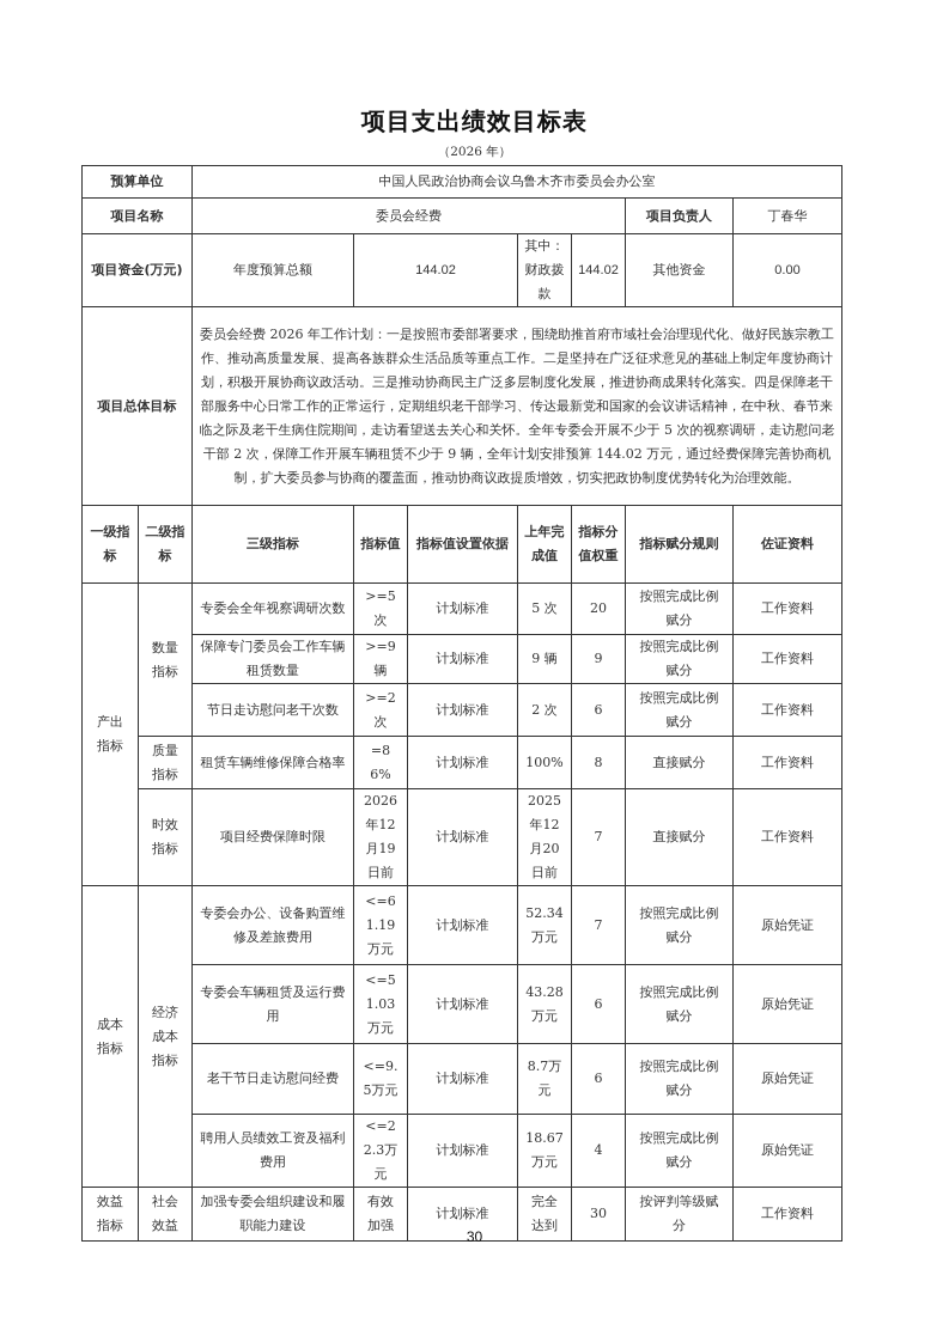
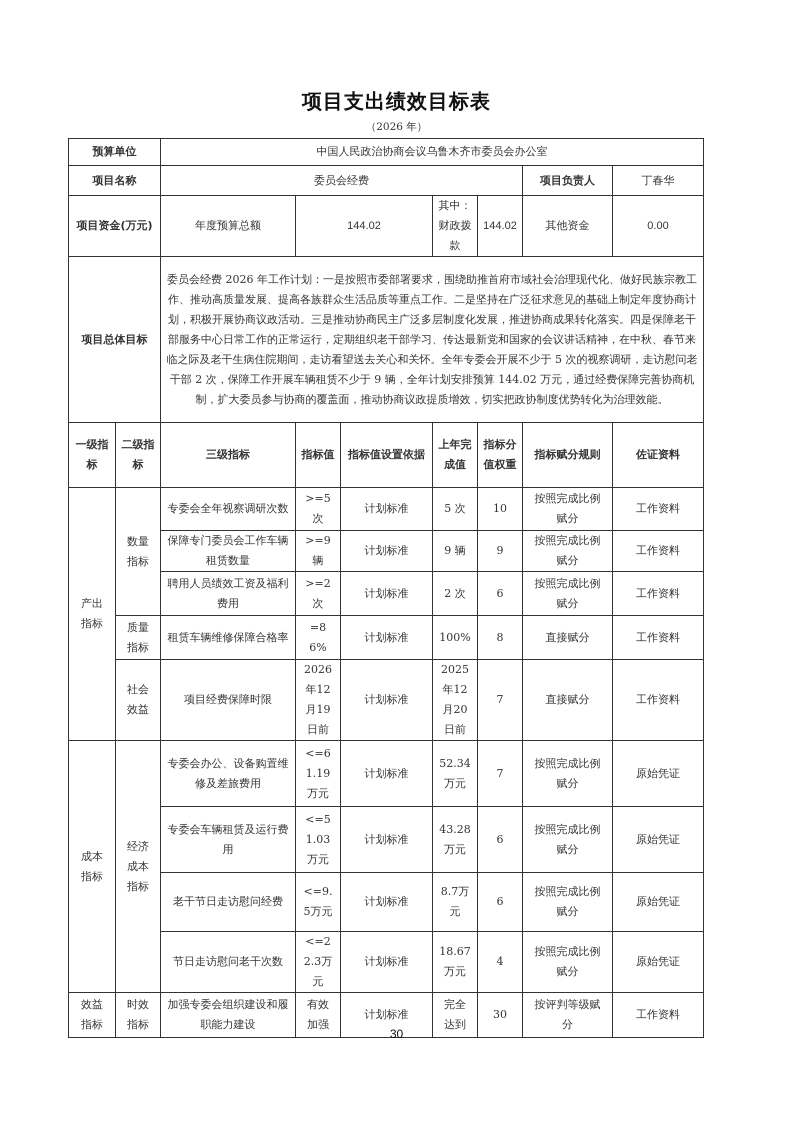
  项目支出绩效目标表
  （2026 年）
  预算单位	中国人民政治协商会议乌鲁木齐市委员会办公室
  项目名称	委员会经费	项目负责人	丁春华
  项目资金(万元)	年度预算总额	144.02	其中：财政拨款	144.02	其他资金	0.00
  项目总体目标	委员会经费 2026 年工作计划：一是按照市委部署要求，围绕助推首府市域社会治理现代化、做好民族宗教工作、推动高质量发展、提高各族群众生活品质等重点工作。二是坚持在广泛征求意见的基础上制定年度协商计划，积极开展协商议政活动。三是推动协商民主广泛多层制度化发展，推进协商成果转化落实。四是保障老干部服务中心日常工作的正常运行，定期组织老干部学习、传达最新党和国家的会议讲话精神，在中秋、春节来临之际及老干生病住院期间，走访看望送去关心和关怀。全年专委会开展不少于 5 次的视察调研，走访慰问老干部 2 次，保障工作开展车辆租赁不少于 9 辆，全年计划安排预算 144.02 万元，通过经费保障完善协商机制，扩大委员参与协商的覆盖面，推动协商议政提质增效，切实把政协制度优势转化为治理效能。
  一级指标	二级指标	三级指标	指标值	指标值设置依据	上年完成值	指标分值权重	指标赋分规则	佐证资料
- 产出指标	数量指标	专委会全年视察调研次数	>=5次	计划标准	5 次	20	按照完成比例赋分	工作资料
+ 产出指标	数量指标	专委会全年视察调研次数	>=5次	计划标准	5 次	10	按照完成比例赋分	工作资料
  保障专门委员会工作车辆租赁数量	>=9辆	计划标准	9 辆	9	按照完成比例赋分	工作资料
- 节日走访慰问老干次数	>=2次	计划标准	2 次	6	按照完成比例赋分	工作资料
+ 聘用人员绩效工资及福利费用	>=2次	计划标准	2 次	6	按照完成比例赋分	工作资料
  质量指标	租赁车辆维修保障合格率	=86%	计划标准	100%	8	直接赋分	工作资料
- 时效指标	项目经费保障时限	2026年12月19日前	计划标准	2025年12月20日前	7	直接赋分	工作资料
+ 社会效益	项目经费保障时限	2026年12月19日前	计划标准	2025年12月20日前	7	直接赋分	工作资料
  成本指标	经济成本指标	专委会办公、设备购置维修及差旅费用	<=61.19万元	计划标准	52.34万元	7	按照完成比例赋分	原始凭证
  专委会车辆租赁及运行费用	<=51.03万元	计划标准	43.28万元	6	按照完成比例赋分	原始凭证
  老干节日走访慰问经费	<=9.5万元	计划标准	8.7万元	6	按照完成比例赋分	原始凭证
- 聘用人员绩效工资及福利费用	<=22.3万元	计划标准	18.67万元	4	按照完成比例赋分	原始凭证
+ 节日走访慰问老干次数	<=22.3万元	计划标准	18.67万元	4	按照完成比例赋分	原始凭证
- 效益指标	社会效益	加强专委会组织建设和履职能力建设	有效加强	计划标准	完全达到	30	按评判等级赋分	工作资料
+ 效益指标	时效指标	加强专委会组织建设和履职能力建设	有效加强	计划标准	完全达到	30	按评判等级赋分	工作资料
  30
